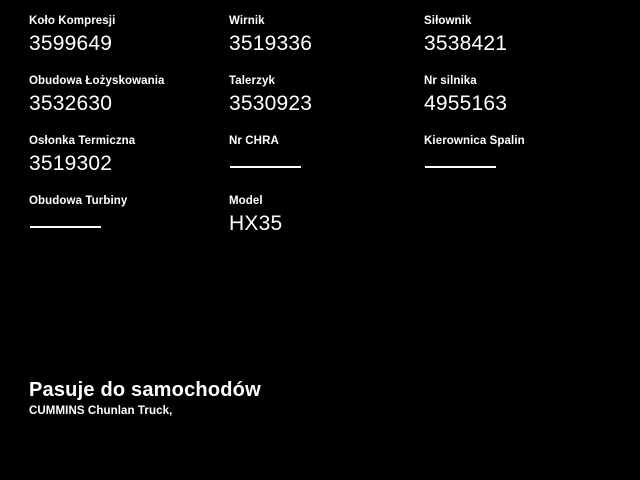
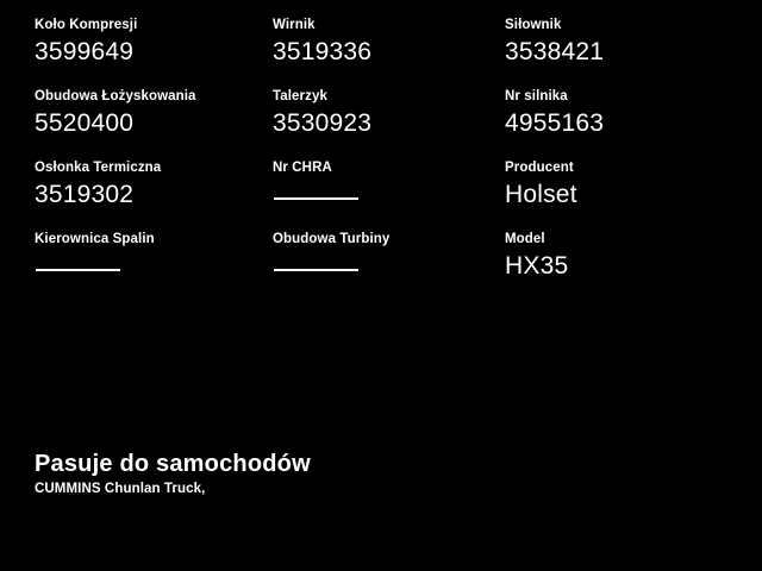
  Koło Kompresji
  3599649
  Wirnik
  3519336
  Siłownik
  3538421
  Obudowa Łożyskowania
- 3532630
+ 5520400
  Talerzyk
  3530923
  Nr silnika
  4955163
  Osłonka Termiczna
  3519302
  Nr CHRA
+ Producent
+ Holset
  Kierownica Spalin
  Obudowa Turbiny
  Model
  HX35
  Pasuje do samochodów
  CUMMINS Chunlan Truck,
